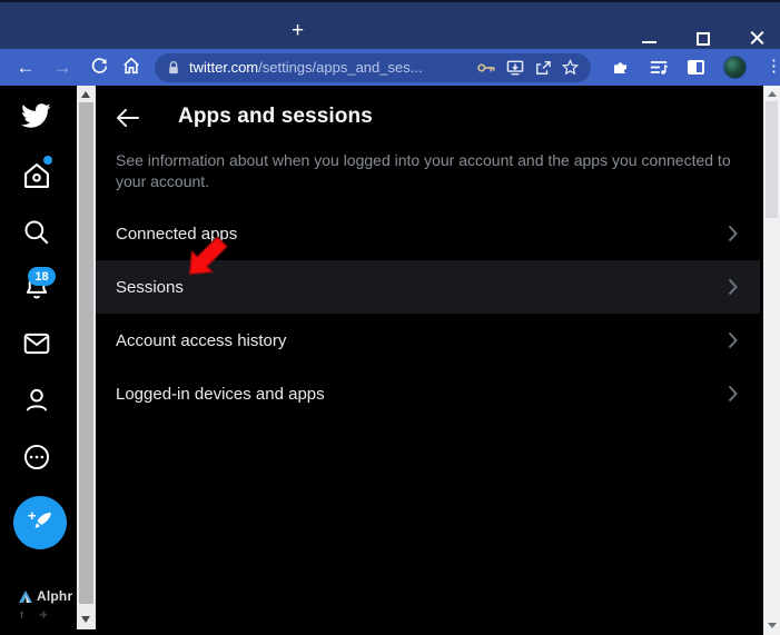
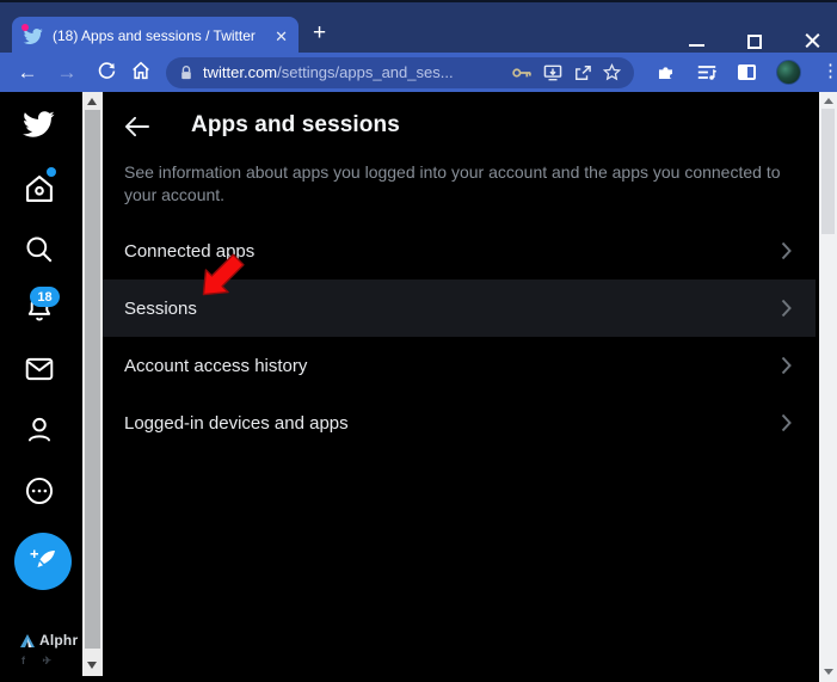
+ (18) Apps and sessions / Twitter
+ ✕
  +
  ←
  →
  twitter.com/settings/apps_and_ses...
  ⋮
  18
  Alphr
  f ✈
  Apps and sessions
- See information about when you logged into your account and the apps you connected to your account.
+ See information about apps you logged into your account and the apps you connected to your account.
  Connected apps
  Sessions
  Account access history
  Logged-in devices and apps
